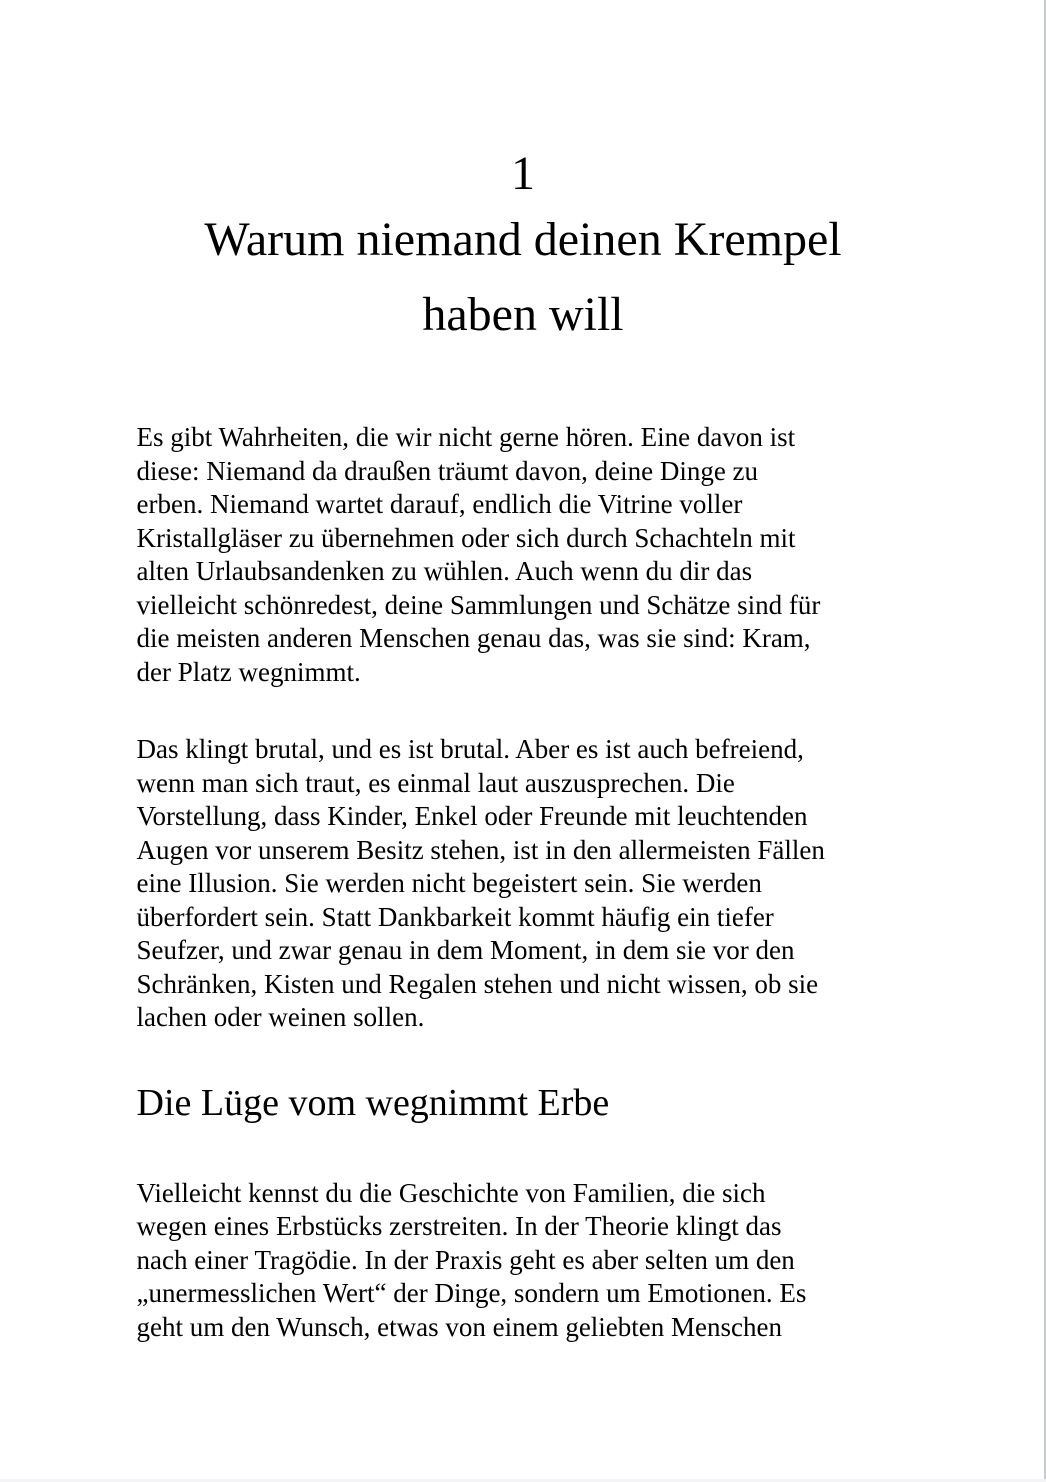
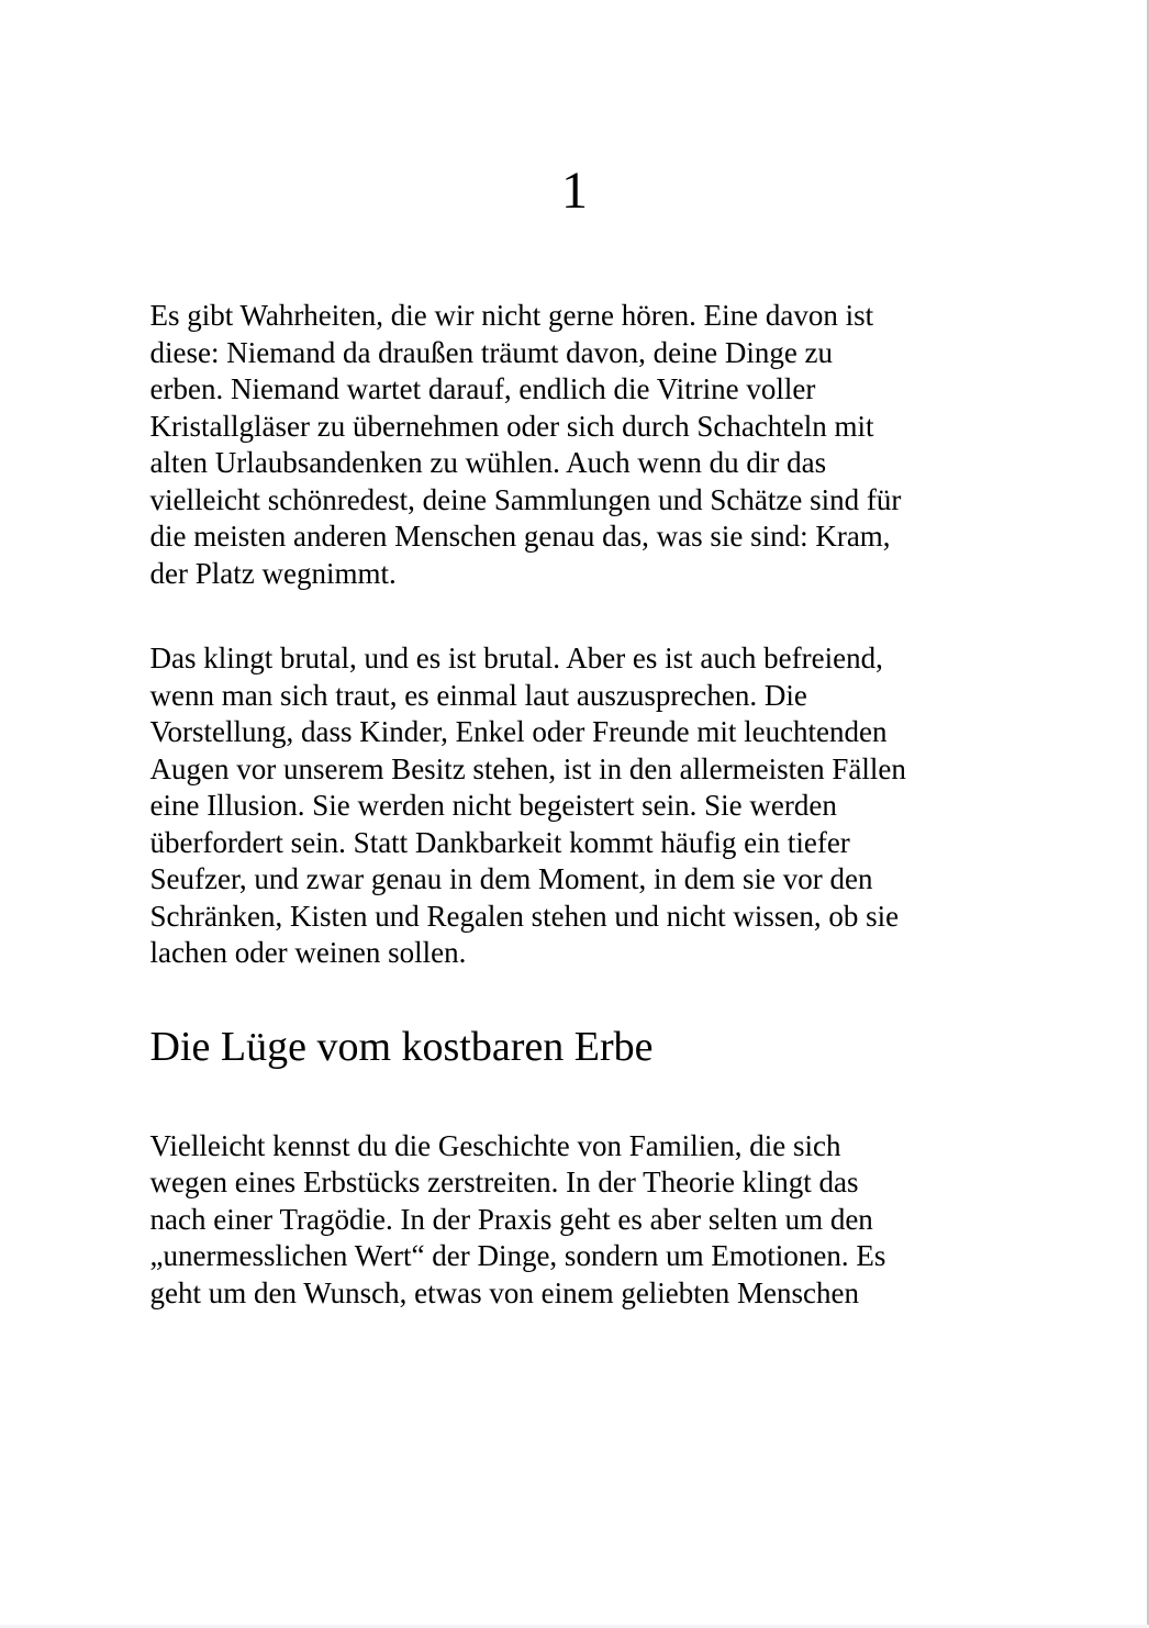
  1
- Warum niemand deinen Krempel
- haben will
  Es gibt Wahrheiten, die wir nicht gerne hören. Eine davon ist
  diese: Niemand da draußen träumt davon, deine Dinge zu
  erben. Niemand wartet darauf, endlich die Vitrine voller
  Kristallgläser zu übernehmen oder sich durch Schachteln mit
  alten Urlaubsandenken zu wühlen. Auch wenn du dir das
  vielleicht schönredest, deine Sammlungen und Schätze sind für
  die meisten anderen Menschen genau das, was sie sind: Kram,
  der Platz wegnimmt.
  Das klingt brutal, und es ist brutal. Aber es ist auch befreiend,
  wenn man sich traut, es einmal laut auszusprechen. Die
  Vorstellung, dass Kinder, Enkel oder Freunde mit leuchtenden
  Augen vor unserem Besitz stehen, ist in den allermeisten Fällen
  eine Illusion. Sie werden nicht begeistert sein. Sie werden
  überfordert sein. Statt Dankbarkeit kommt häufig ein tiefer
  Seufzer, und zwar genau in dem Moment, in dem sie vor den
  Schränken, Kisten und Regalen stehen und nicht wissen, ob sie
  lachen oder weinen sollen.
- Die Lüge vom wegnimmt Erbe
+ Die Lüge vom kostbaren Erbe
  Vielleicht kennst du die Geschichte von Familien, die sich
  wegen eines Erbstücks zerstreiten. In der Theorie klingt das
  nach einer Tragödie. In der Praxis geht es aber selten um den
  „unermesslichen Wert“ der Dinge, sondern um Emotionen. Es
  geht um den Wunsch, etwas von einem geliebten Menschen
